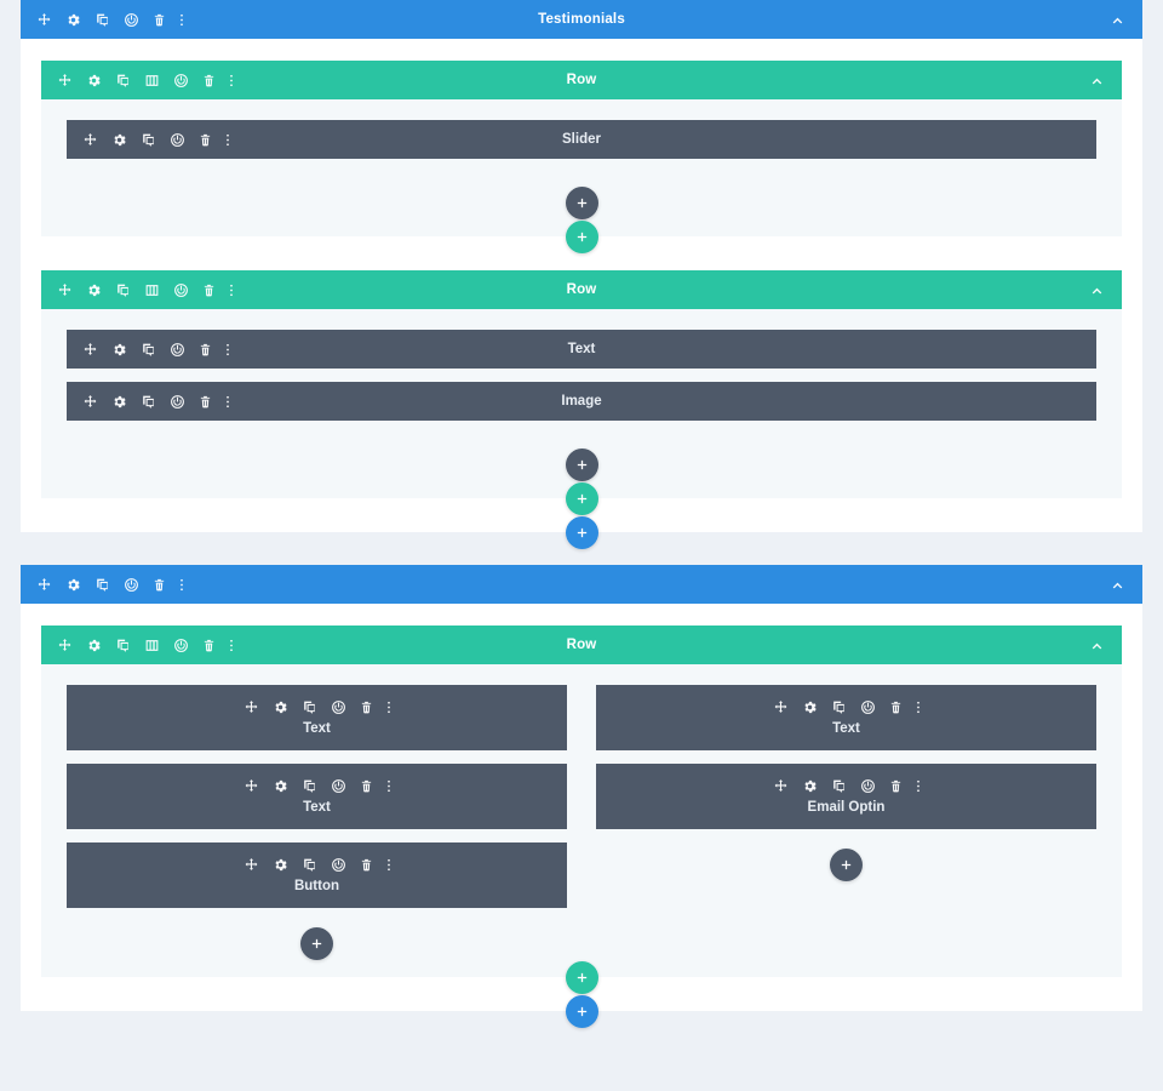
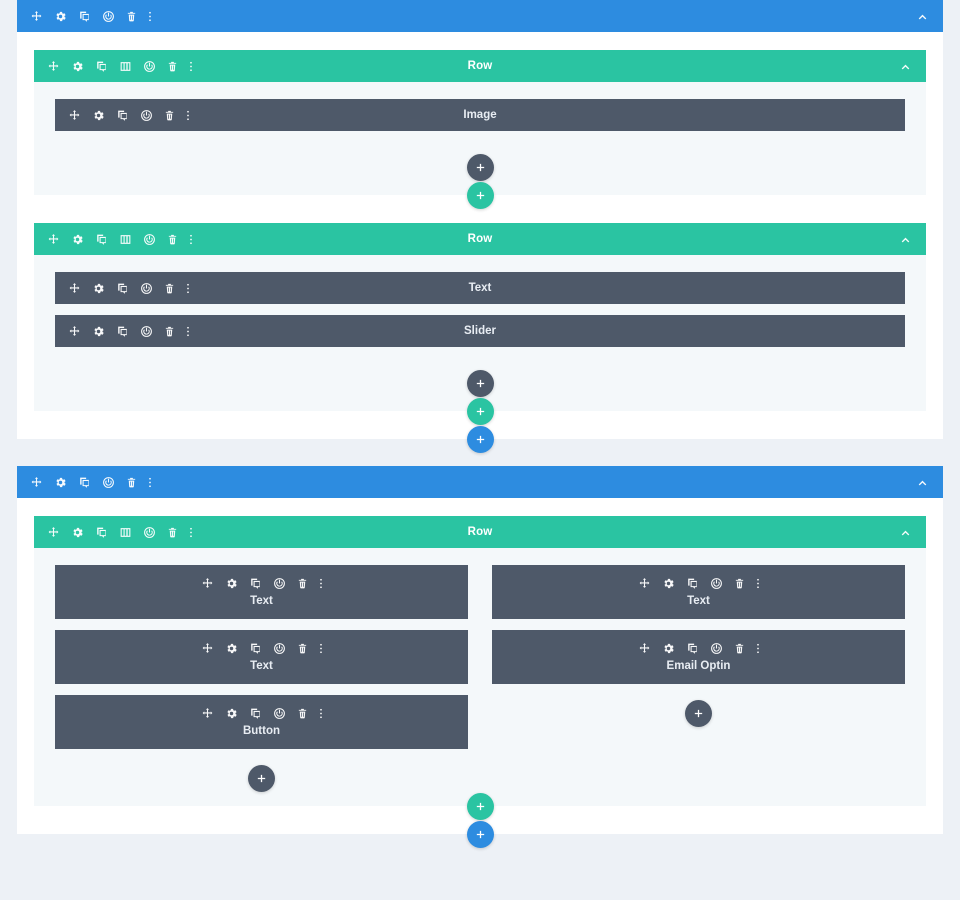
- Testimonials
  Row
- Slider
+ Image
  Row
  Text
- Image
+ Slider
  Row
  Text
  Text
  Button
  Text
  Email Optin
